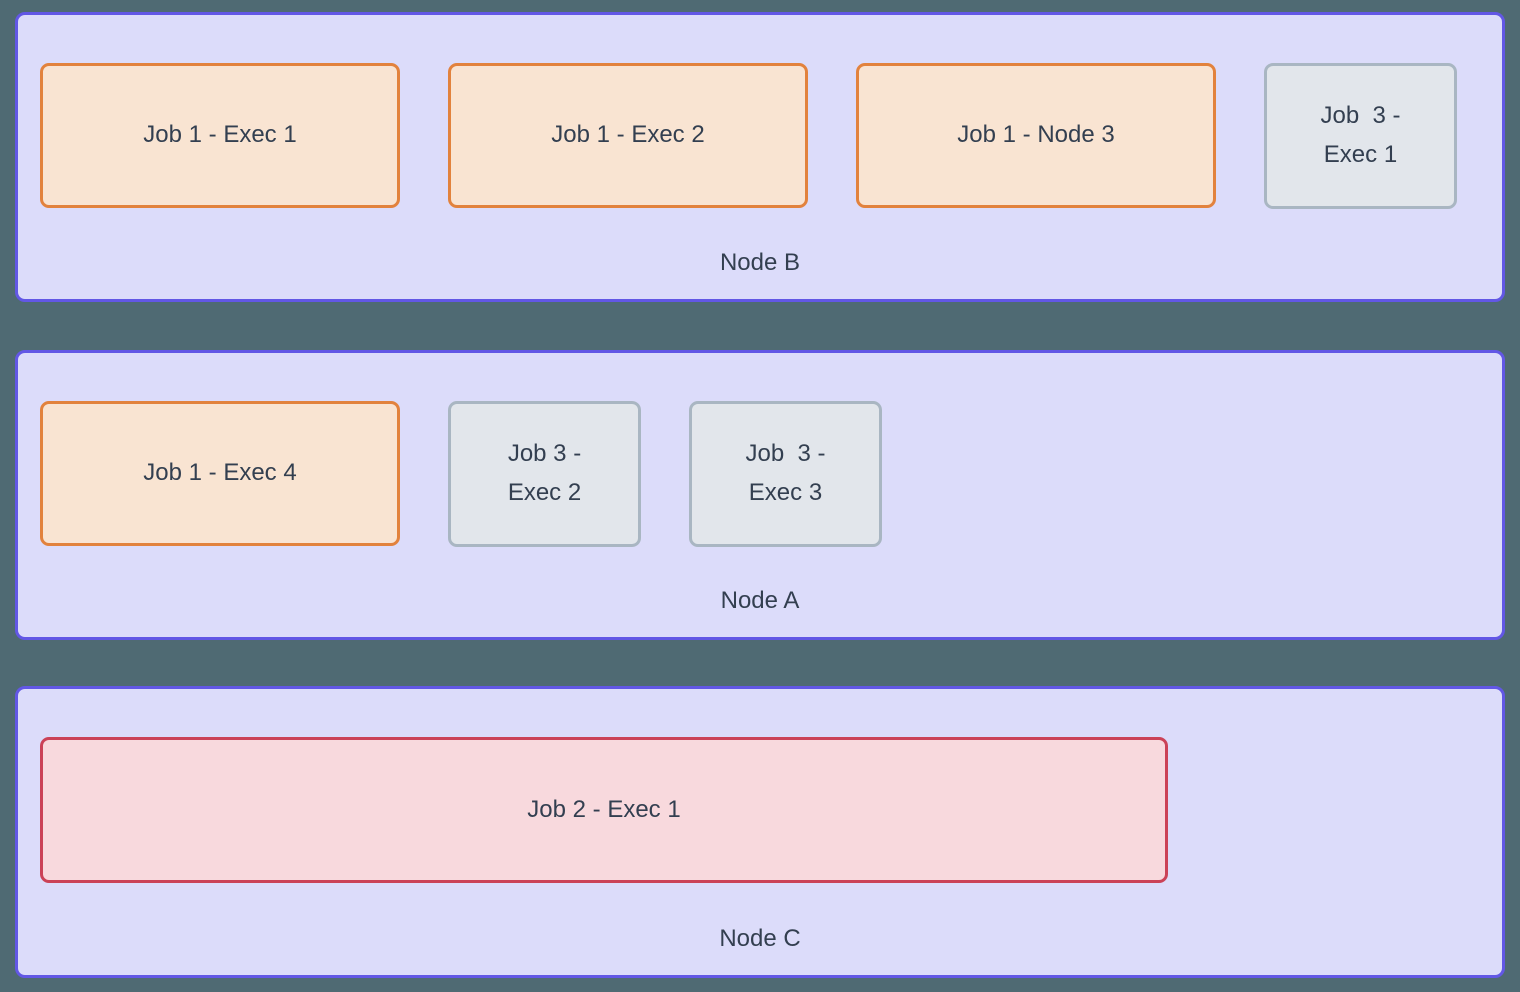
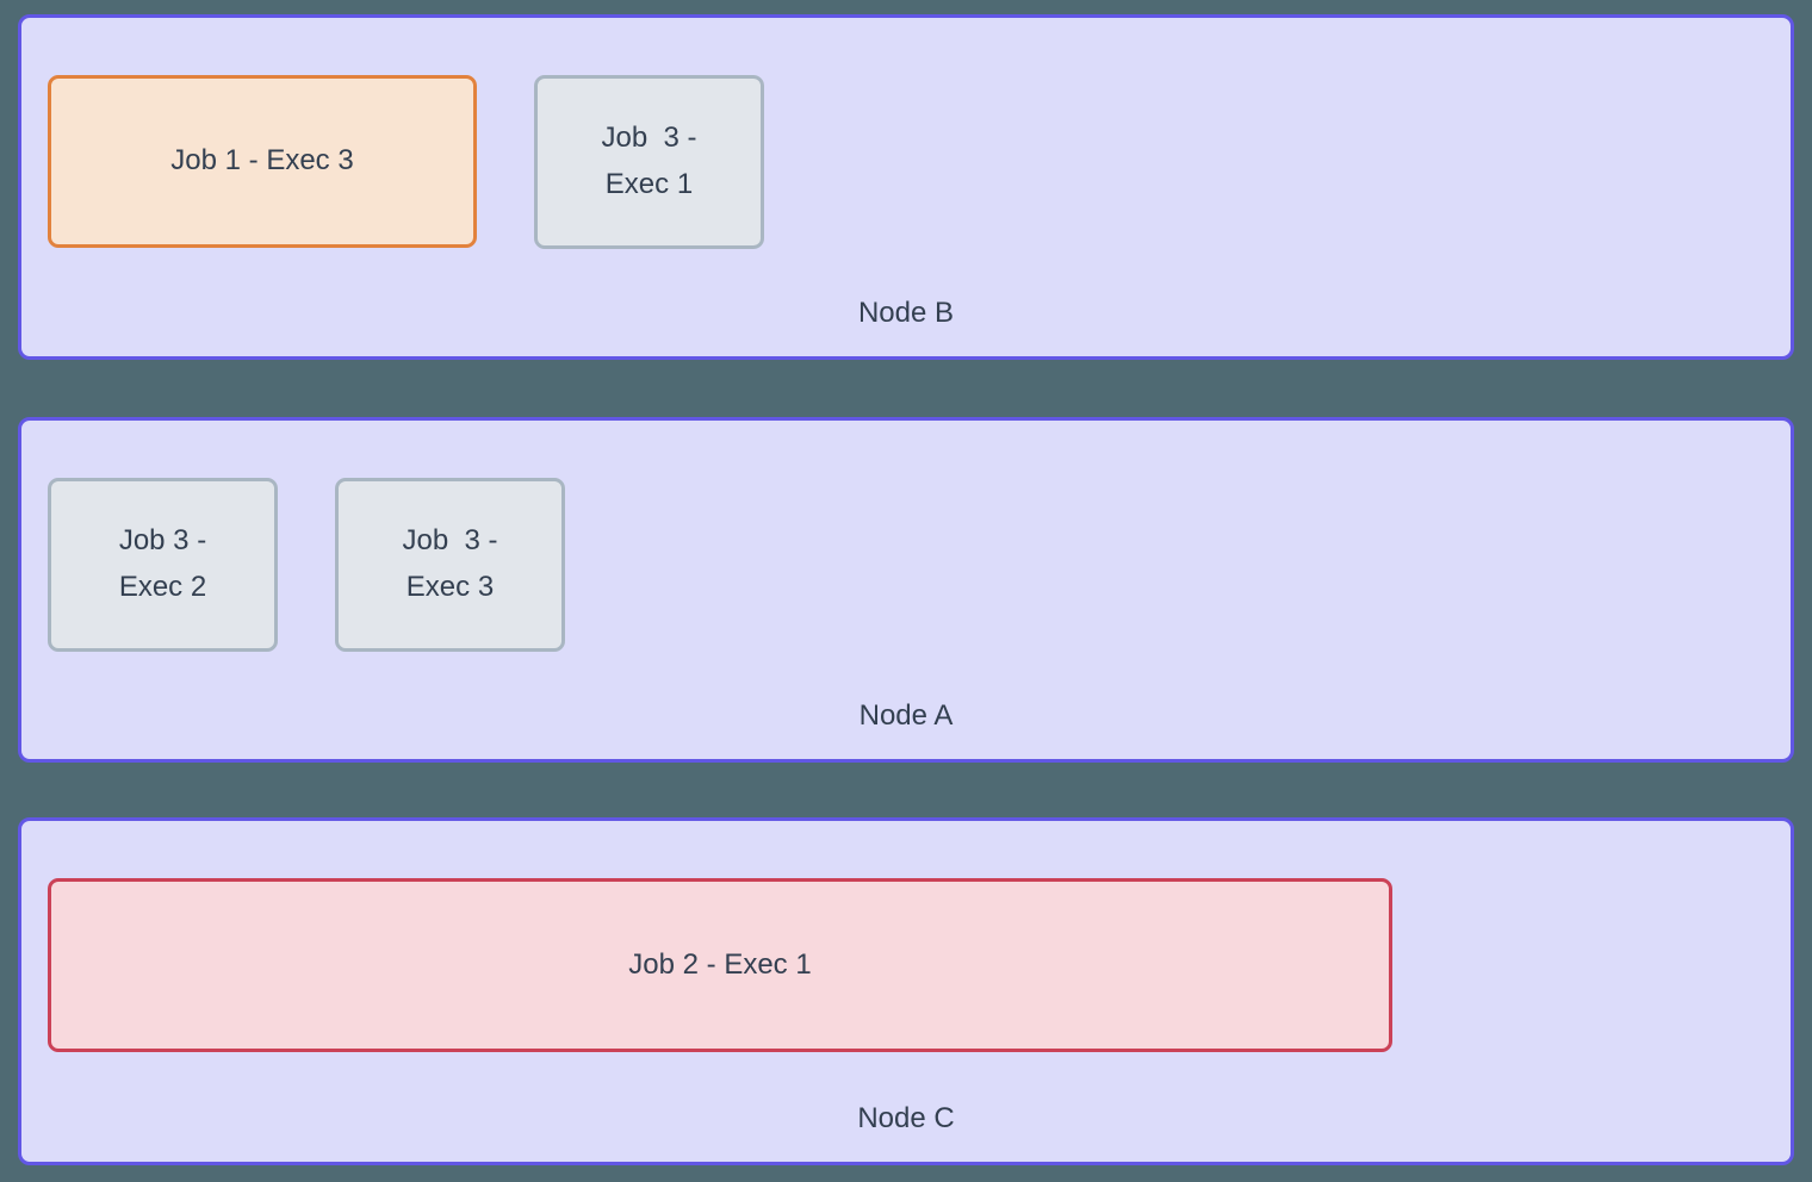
- Job 1 - Exec 1
- Job 1 - Exec 2
- Job 1 - Node 3
+ Job 1 - Exec 3
  Job 3 -
  Exec 1
  Node B
- Job 1 - Exec 4
  Job 3 -
  Exec 2
  Job 3 -
  Exec 3
  Node A
  Job 2 - Exec 1
  Node C
